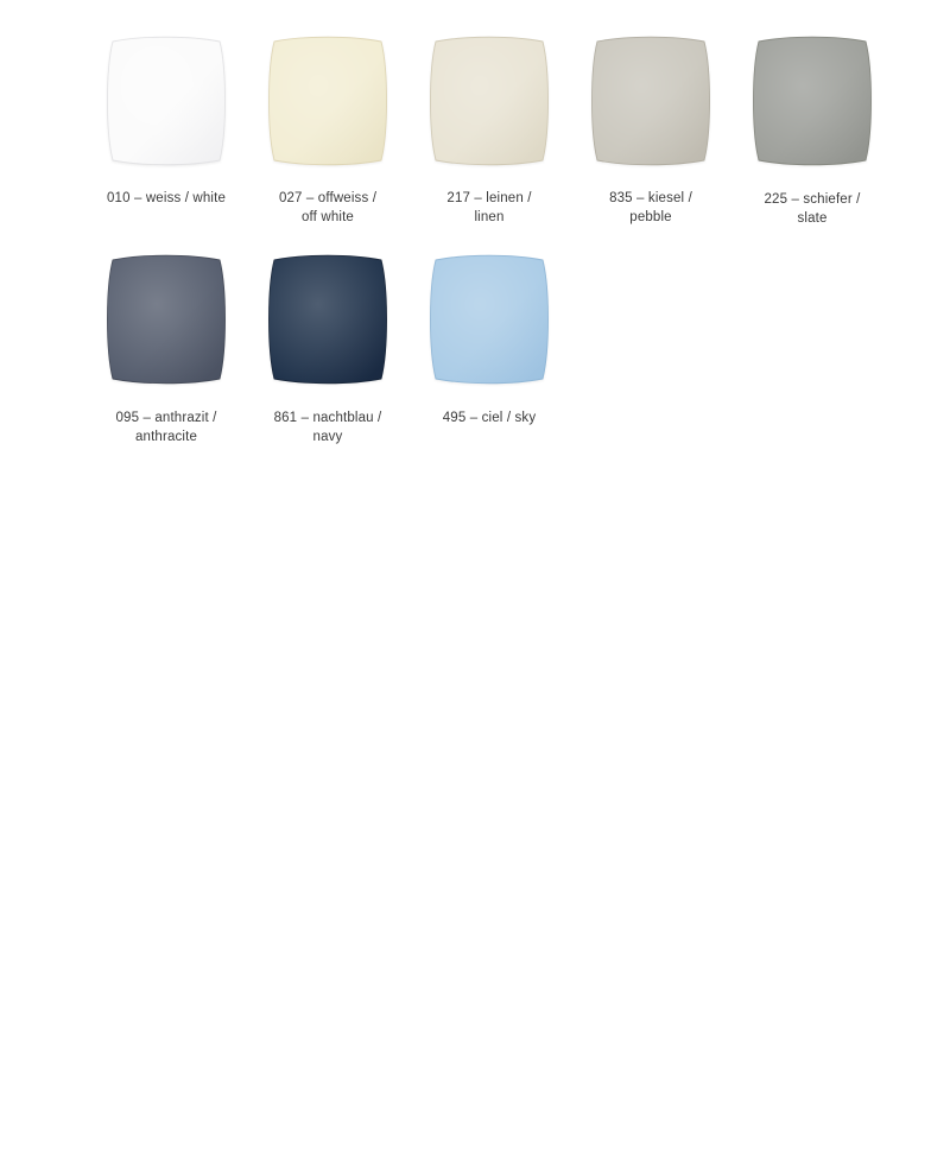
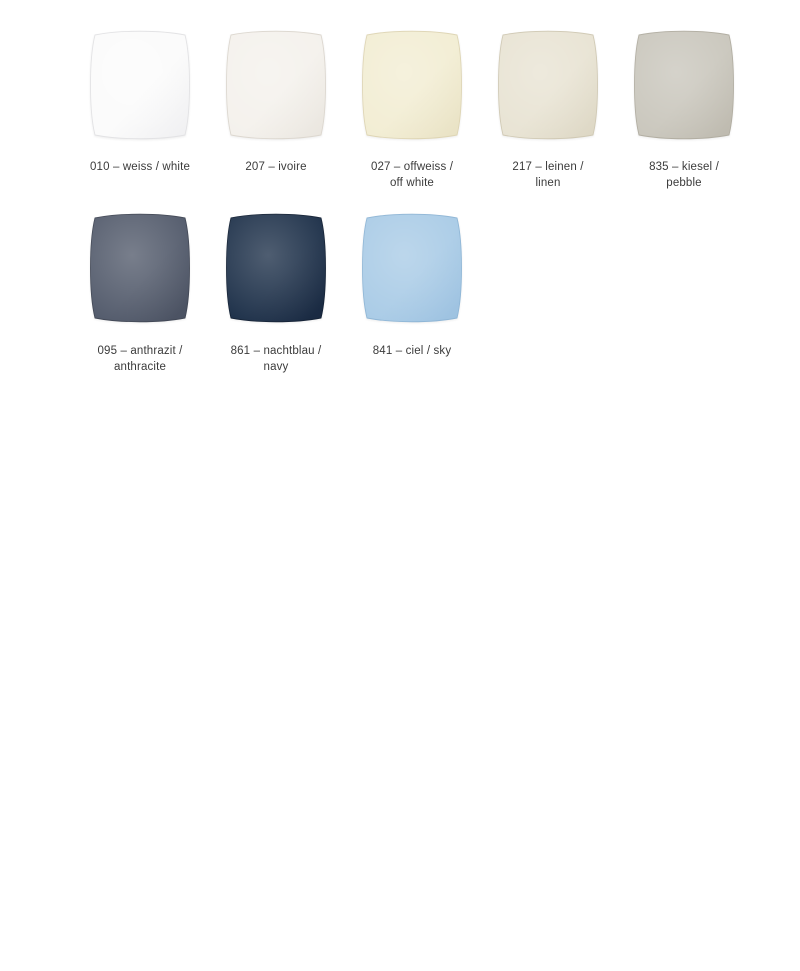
  010 – weiss / white
+ 207 – ivoire
  027 – offweiss /
  off white
  217 – leinen /
  linen
  835 – kiesel /
  pebble
- 225 – schiefer /
- slate
  095 – anthrazit /
  anthracite
  861 – nachtblau /
  navy
- 495 – ciel / sky
+ 841 – ciel / sky
